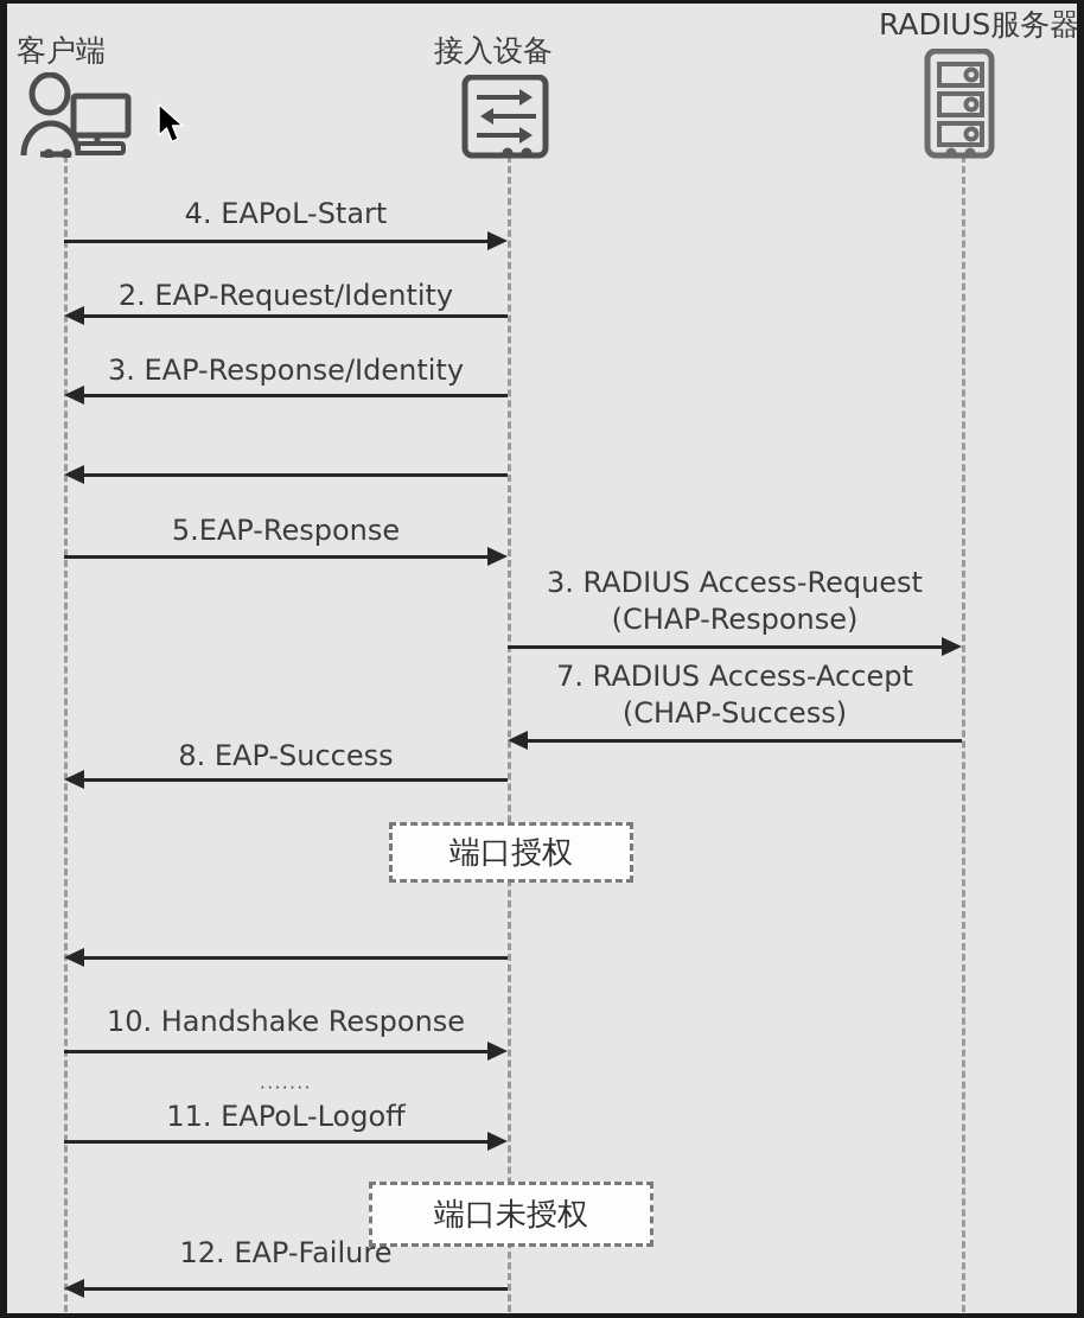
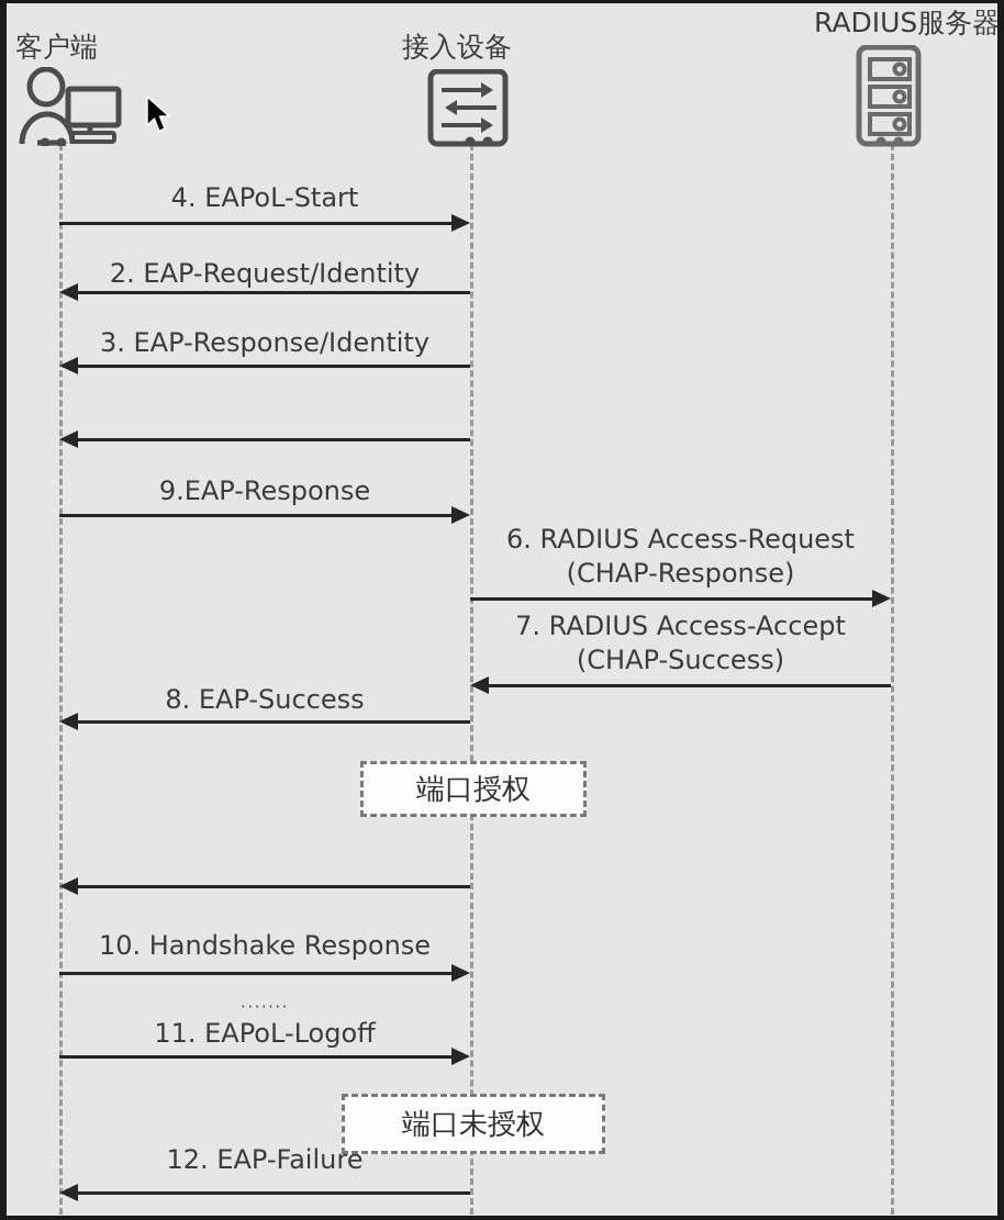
  客户端
  接入设备
  RADIUS服务器
  4. EAPoL-Start
  2. EAP-Request/Identity
  3. EAP-Response/Identity
- 5.EAP-Response
+ 9.EAP-Response
- 3. RADIUS Access-Request
+ 6. RADIUS Access-Request
  (CHAP-Response)
  7. RADIUS Access-Accept
  (CHAP-Success)
  8. EAP-Success
  端口授权
  10. Handshake Response
  ·······
  11. EAPoL-Logoff
  端口未授权
  12. EAP-Failure
